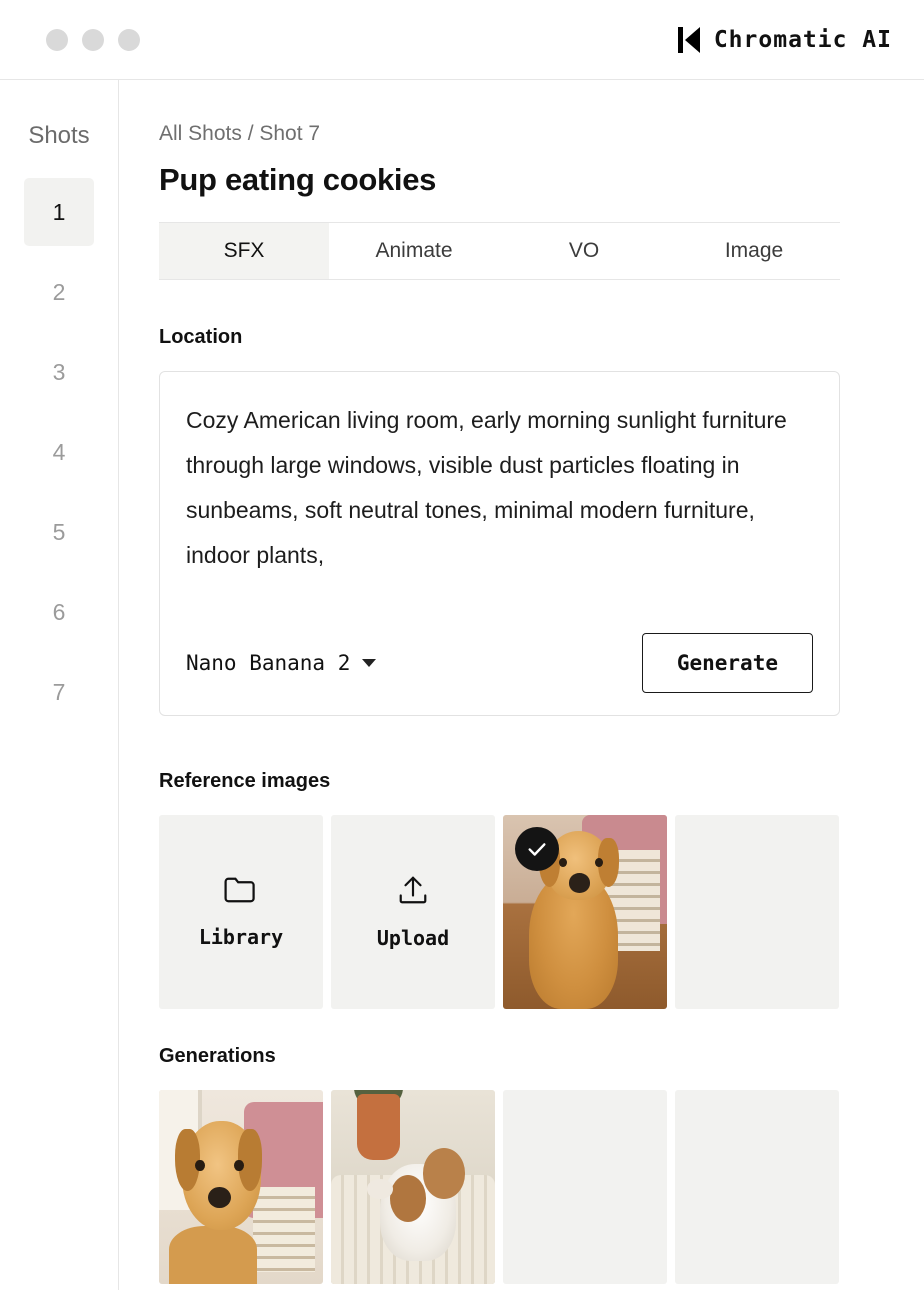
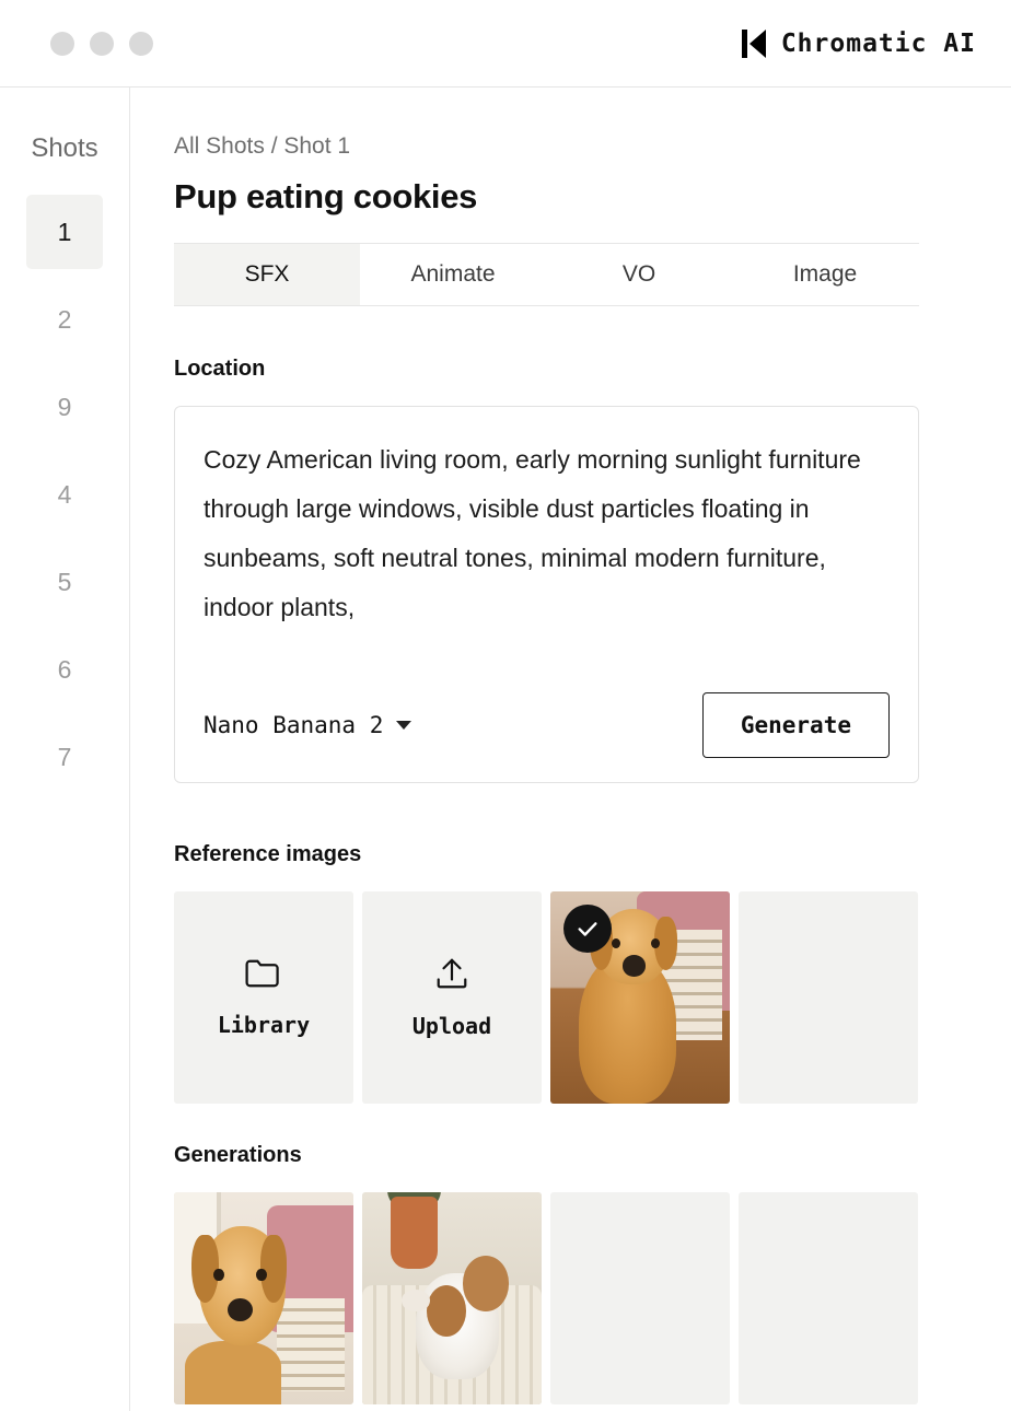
  Chromatic AI
  Shots
  1
  2
- 3
+ 9
  4
  5
  6
  7
- All Shots / Shot 7
+ All Shots / Shot 1
  Pup eating cookies
  SFX
  Animate
  VO
  Image
  Location
  Cozy American living room, early morning sunlight furniture through large windows, visible dust particles floating in sunbeams, soft neutral tones, minimal modern furniture, indoor plants,
  Nano Banana 2
  Generate
  Reference images
  Library
  Upload
  Generations
